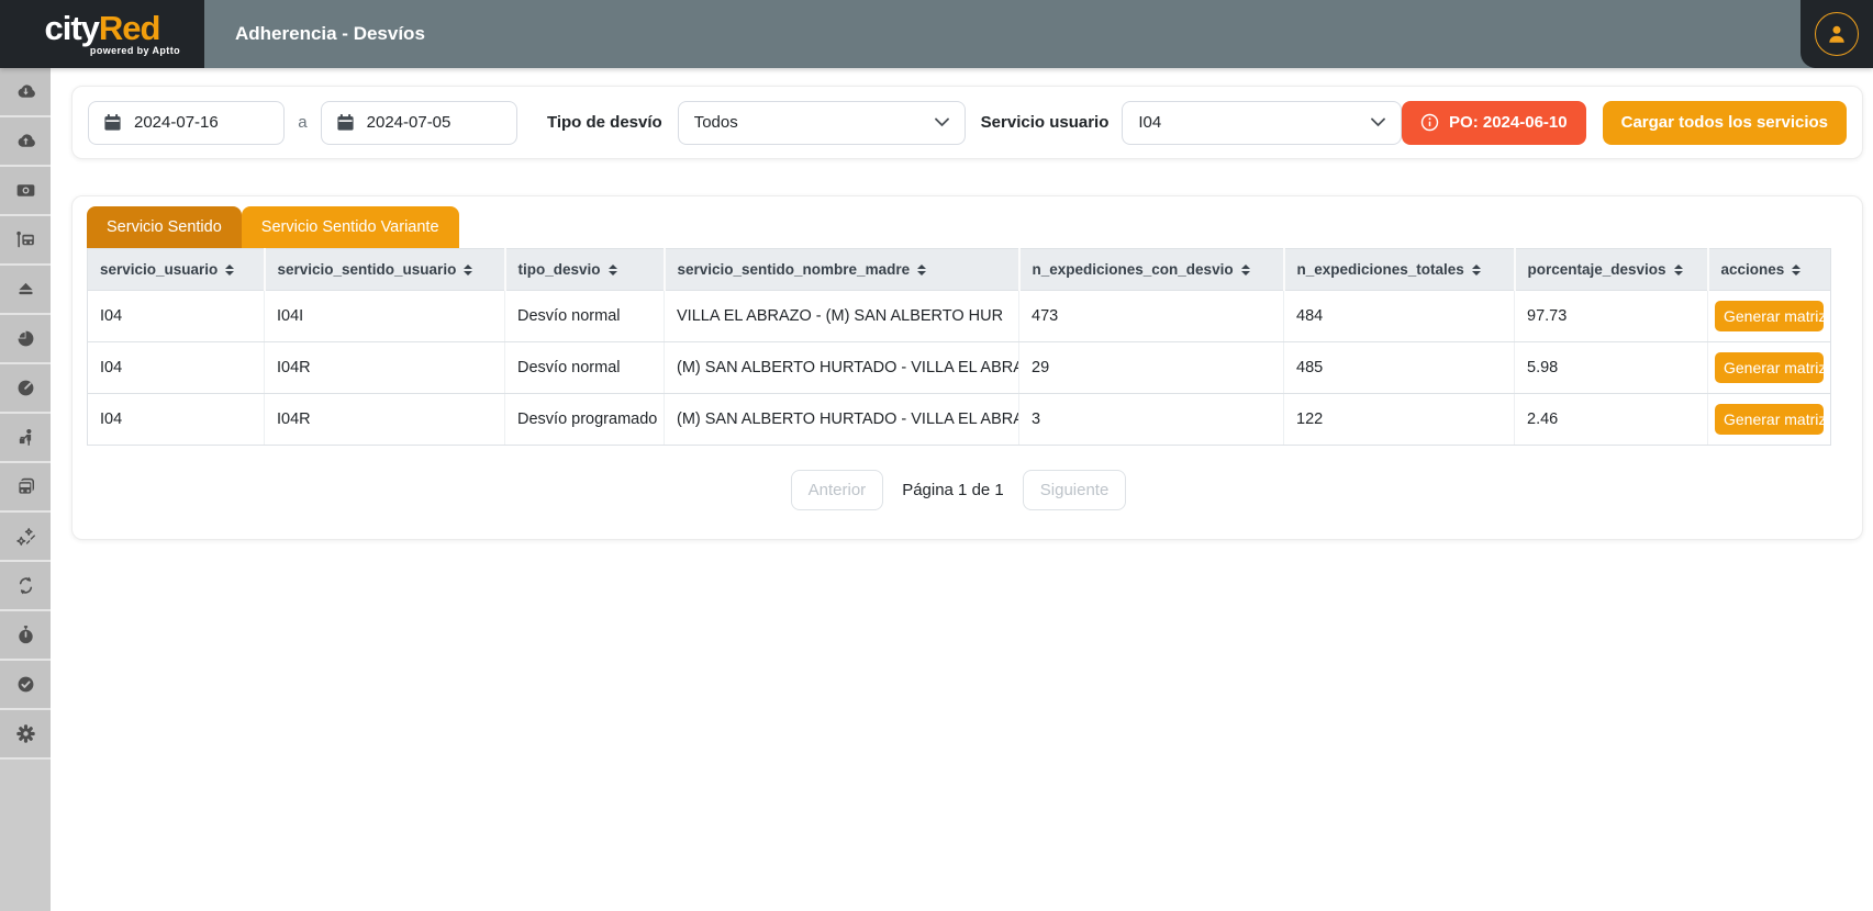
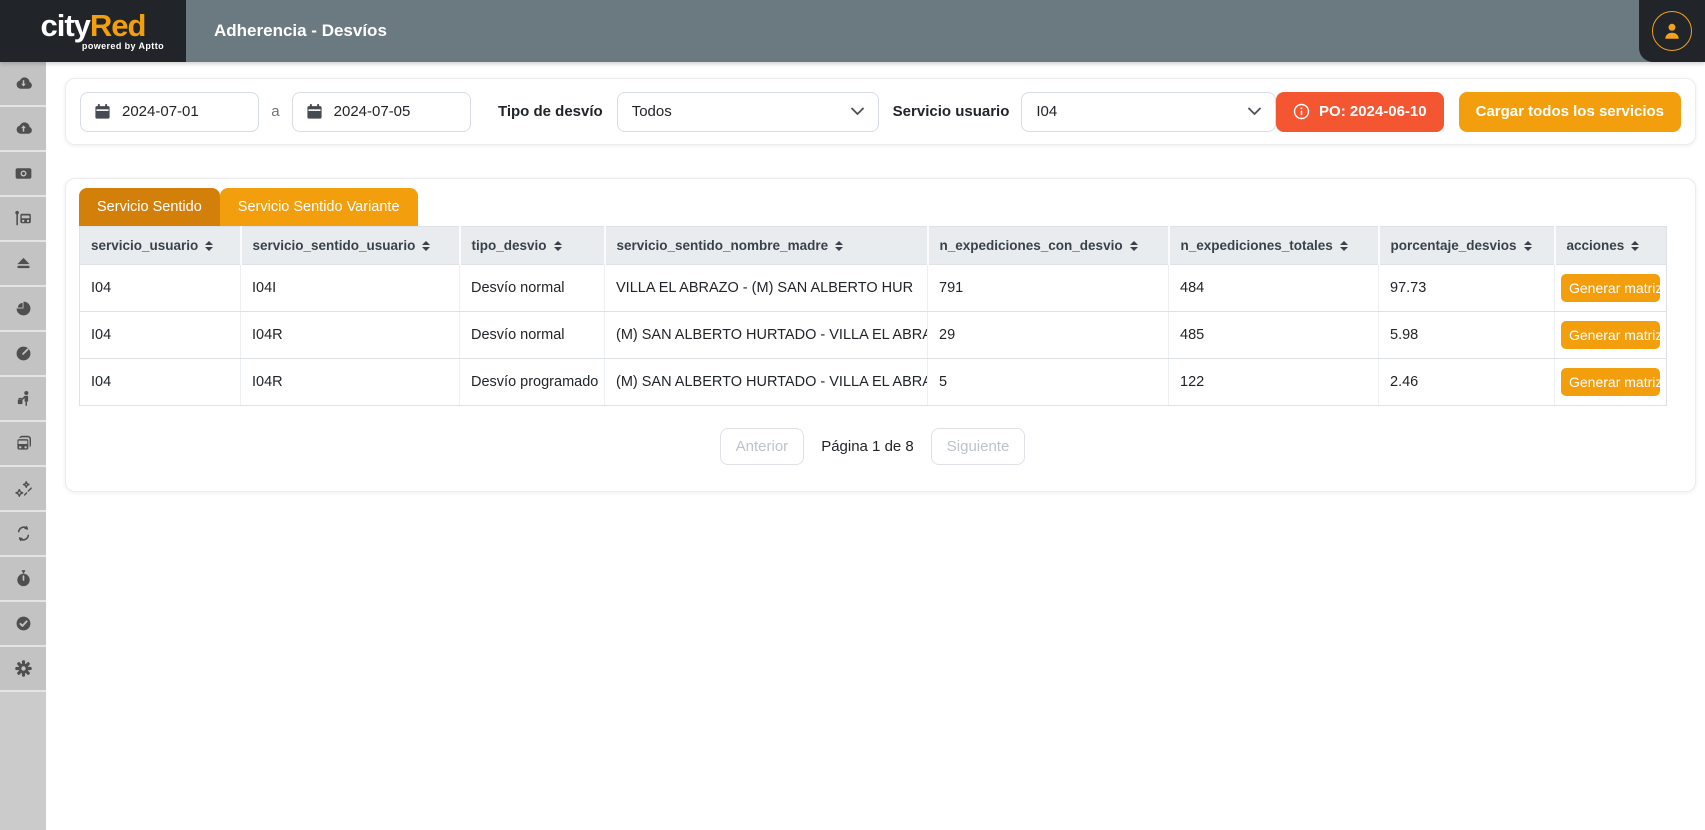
  cityRed
  powered by Aptto
  Adherencia - Desvíos
- 2024-07-16
+ 2024-07-01
  a
  2024-07-05
  Tipo de desvío
  Todos
  Servicio usuario
  I04
  PO: 2024-06-10
  Cargar todos los servicios
  Servicio Sentido
  Servicio Sentido Variante
  servicio_usuario	servicio_sentido_usuario	tipo_desvio	servicio_sentido_nombre_madre	n_expediciones_con_desvio	n_expediciones_totales	porcentaje_desvios	acciones
- I04	I04I	Desvío normal	VILLA EL ABRAZO - (M) SAN ALBERTO HUR	473	484	97.73	Generar matriz
+ I04	I04I	Desvío normal	VILLA EL ABRAZO - (M) SAN ALBERTO HUR	791	484	97.73	Generar matriz
  I04	I04R	Desvío normal	(M) SAN ALBERTO HURTADO - VILLA EL ABR	29	485	5.98	Generar matriz
- I04	I04R	Desvío programado	(M) SAN ALBERTO HURTADO - VILLA EL ABR	3	122	2.46	Generar matriz
+ I04	I04R	Desvío programado	(M) SAN ALBERTO HURTADO - VILLA EL ABR	5	122	2.46	Generar matriz
  Anterior
- Página 1 de 1
+ Página 1 de 8
  Siguiente
